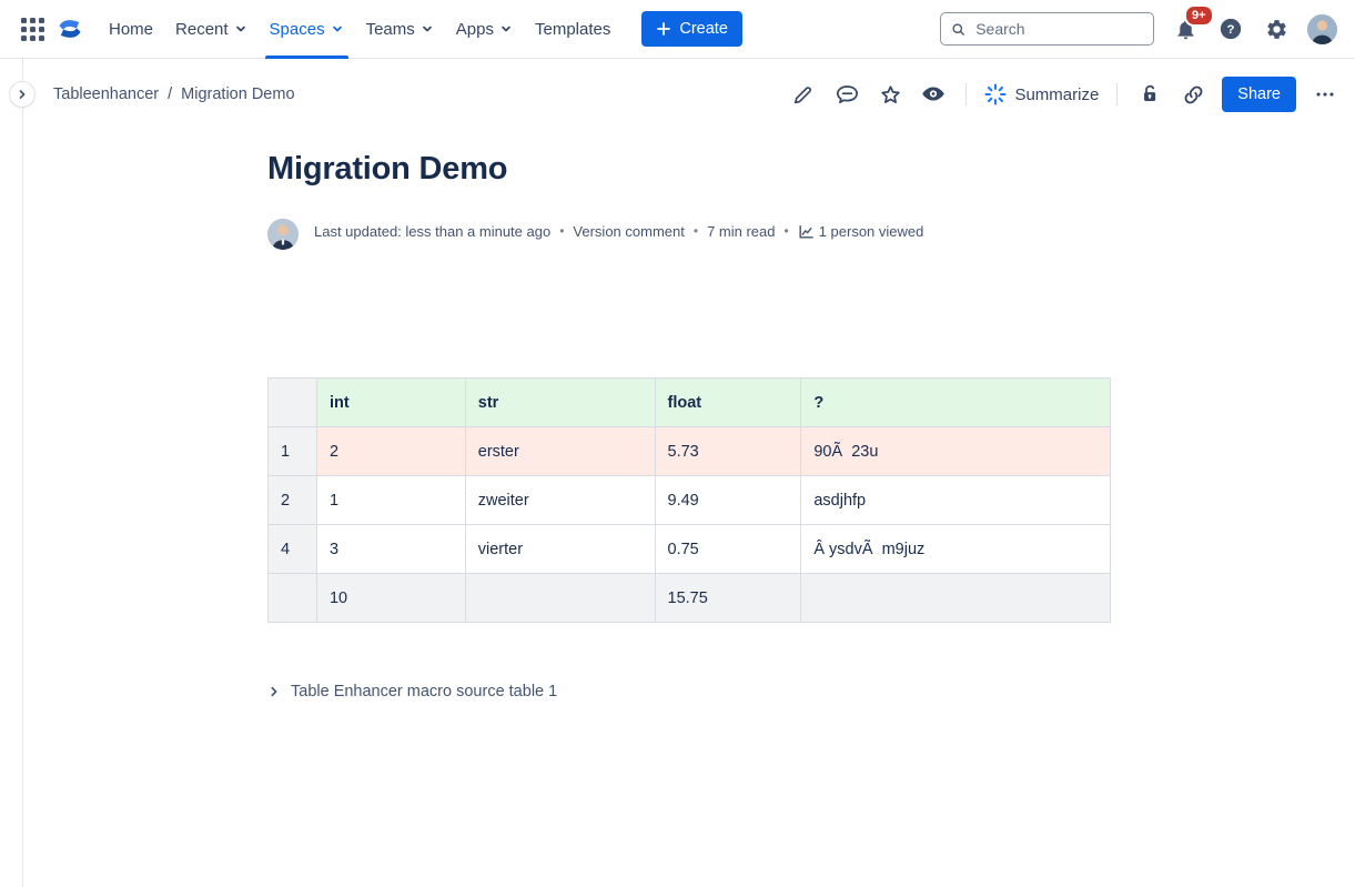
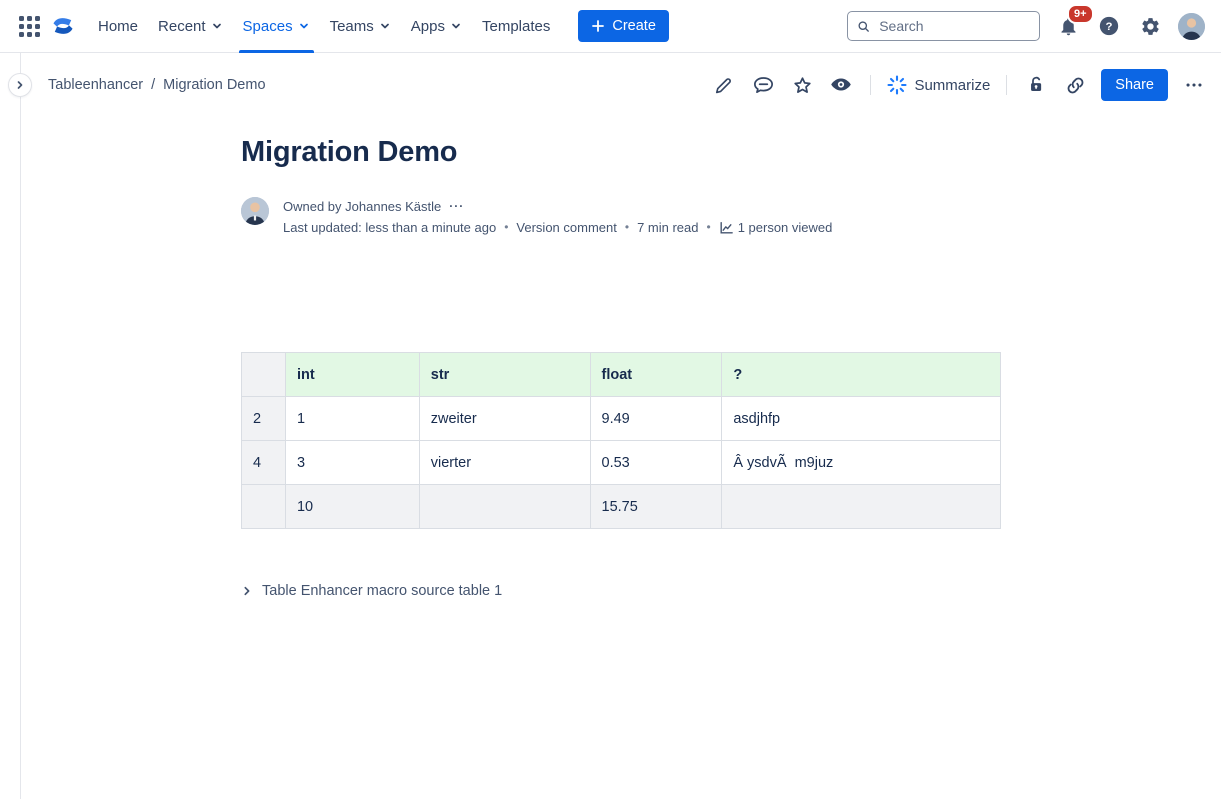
  Home
  Recent
  Spaces
  Teams
  Apps
  Templates
  Create
  Search
  9+
  ?
  Tableenhancer
  /
  Migration Demo
  Summarize
  Share
  Migration Demo
+ Owned by Johannes Kästle
+ ···
  Last updated: less than a minute ago
  •
  Version comment
  •
  7 min read
  •
  1 person viewed
  	int	str	float	?
- 1	2	erster	5.73	90Ã 23u
  2	1	zweiter	9.49	asdjhfp
- 4	3	vierter	0.75	Â ysdvÃ m9juz
+ 4	3	vierter	0.53	Â ysdvÃ m9juz
  	10		15.75
  Table Enhancer macro source table 1
